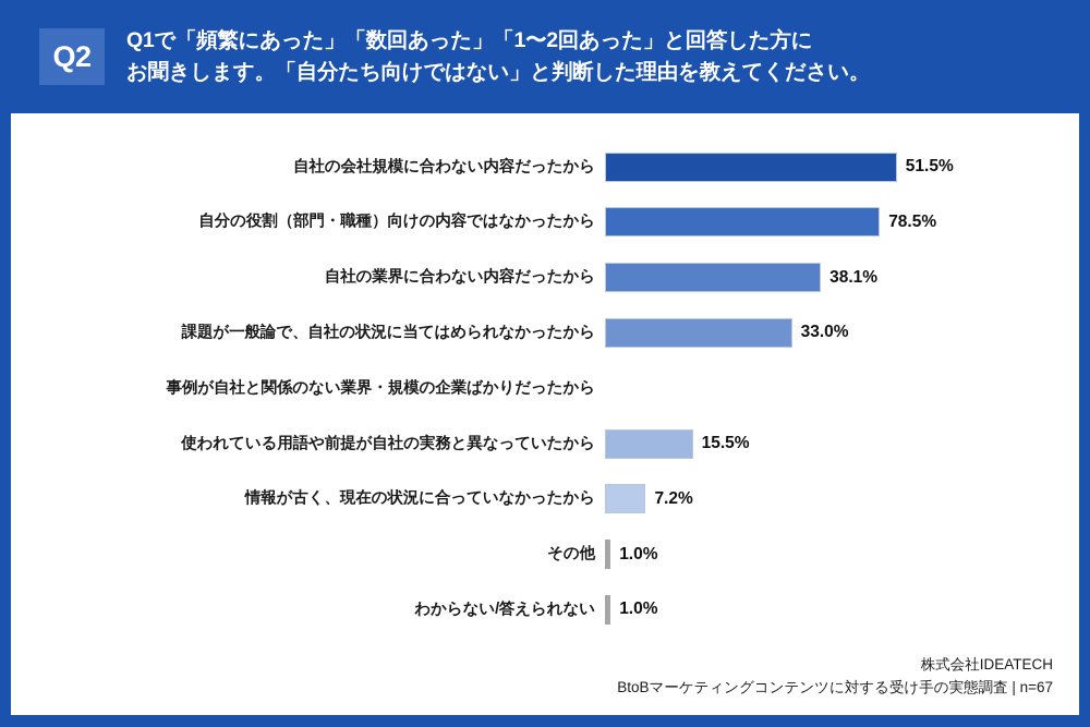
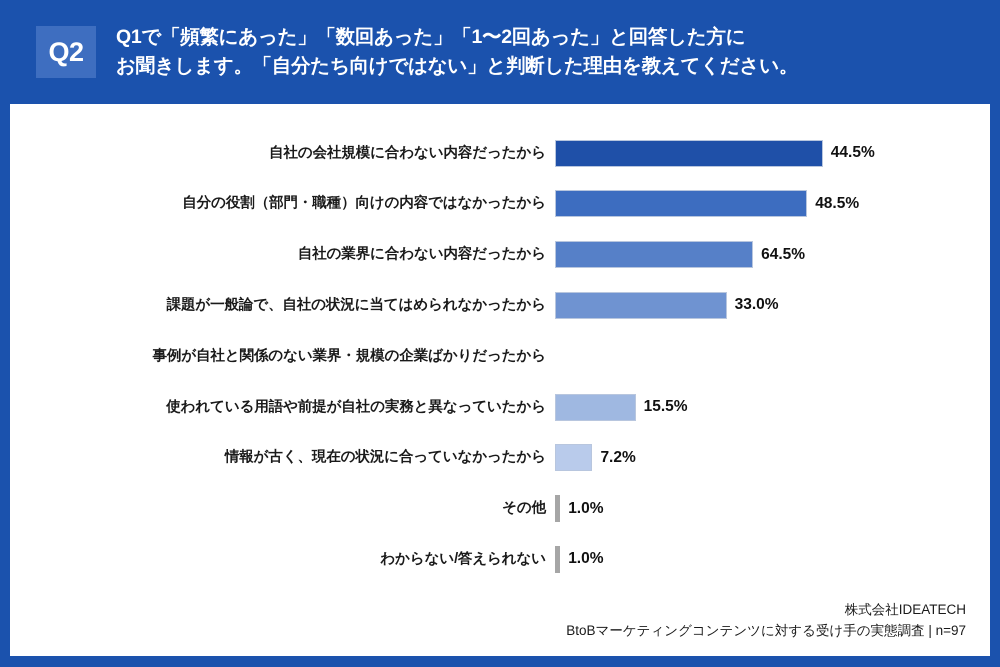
  Q2
  Q1で「頻繁にあった」「数回あった」「1〜2回あった」と回答した方に
  お聞きします。「自分たち向けではない」と判断した理由を教えてください。
  自社の会社規模に合わない内容だったから
- 51.5%
+ 44.5%
  自分の役割（部門・職種）向けの内容ではなかったから
- 78.5%
+ 48.5%
  自社の業界に合わない内容だったから
- 38.1%
+ 64.5%
  課題が一般論で、自社の状況に当てはめられなかったから
  33.0%
  事例が自社と関係のない業界・規模の企業ばかりだったから
  使われている用語や前提が自社の実務と異なっていたから
  15.5%
  情報が古く、現在の状況に合っていなかったから
  7.2%
  その他
  1.0%
  わからない/答えられない
  1.0%
  株式会社IDEATECH
- BtoBマーケティングコンテンツに対する受け手の実態調査 | n=67
+ BtoBマーケティングコンテンツに対する受け手の実態調査 | n=97
